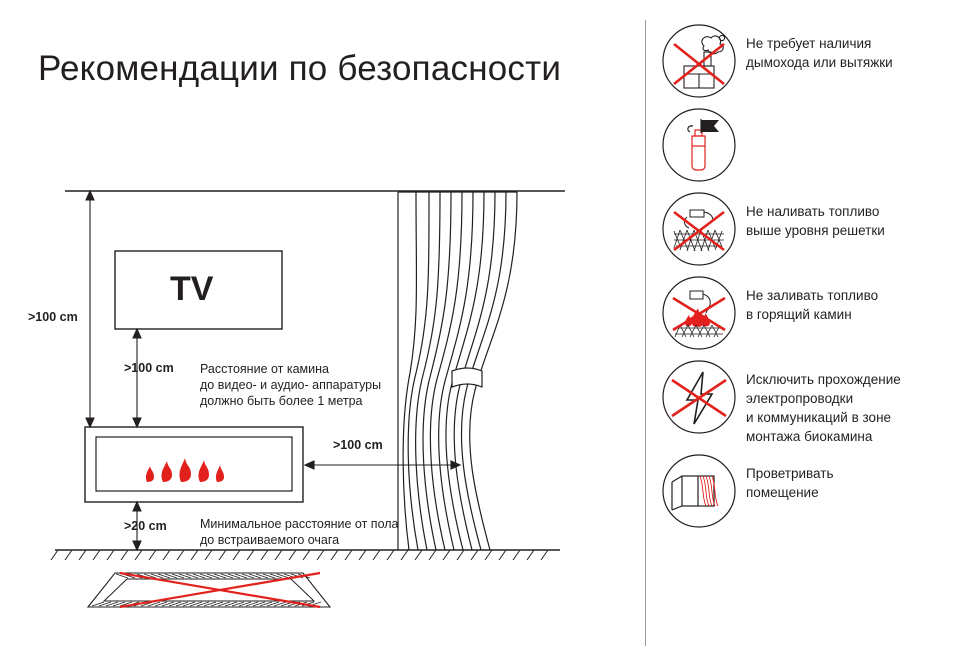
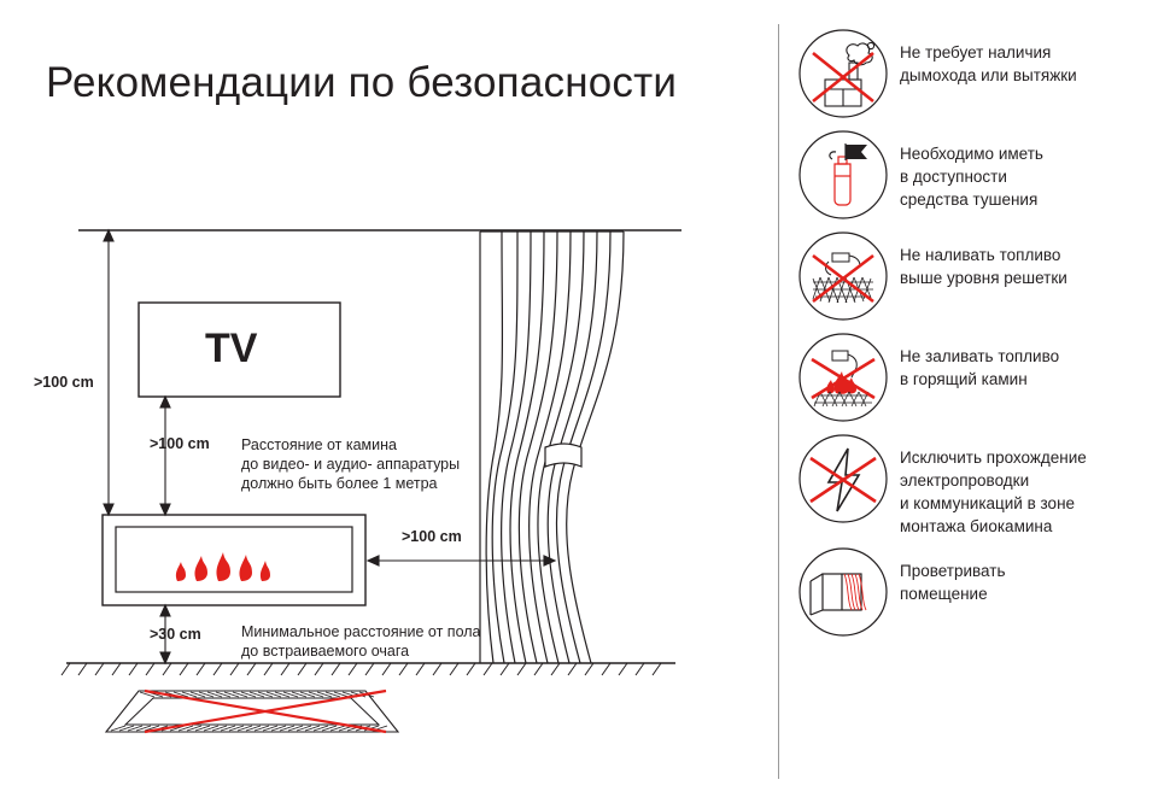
  Рекомендации по безопасности
  TV
  >100 cm
  >100 cm
  Расстояние от камина
  до видео- и аудио- аппаратуры
  должно быть более 1 метра
  >100 cm
- >20 cm
+ >30 cm
  Минимальное расстояние от пола
  до встраиваемого очага
  Не требует наличия
  дымохода или вытяжки
+ Необходимо иметь
+ в доступности
+ средства тушения
  Не наливать топливо
  выше уровня решетки
  Не заливать топливо
  в горящий камин
  Исключить прохождение
  электропроводки
  и коммуникаций в зоне
  монтажа биокамина
  Проветривать
  помещение
